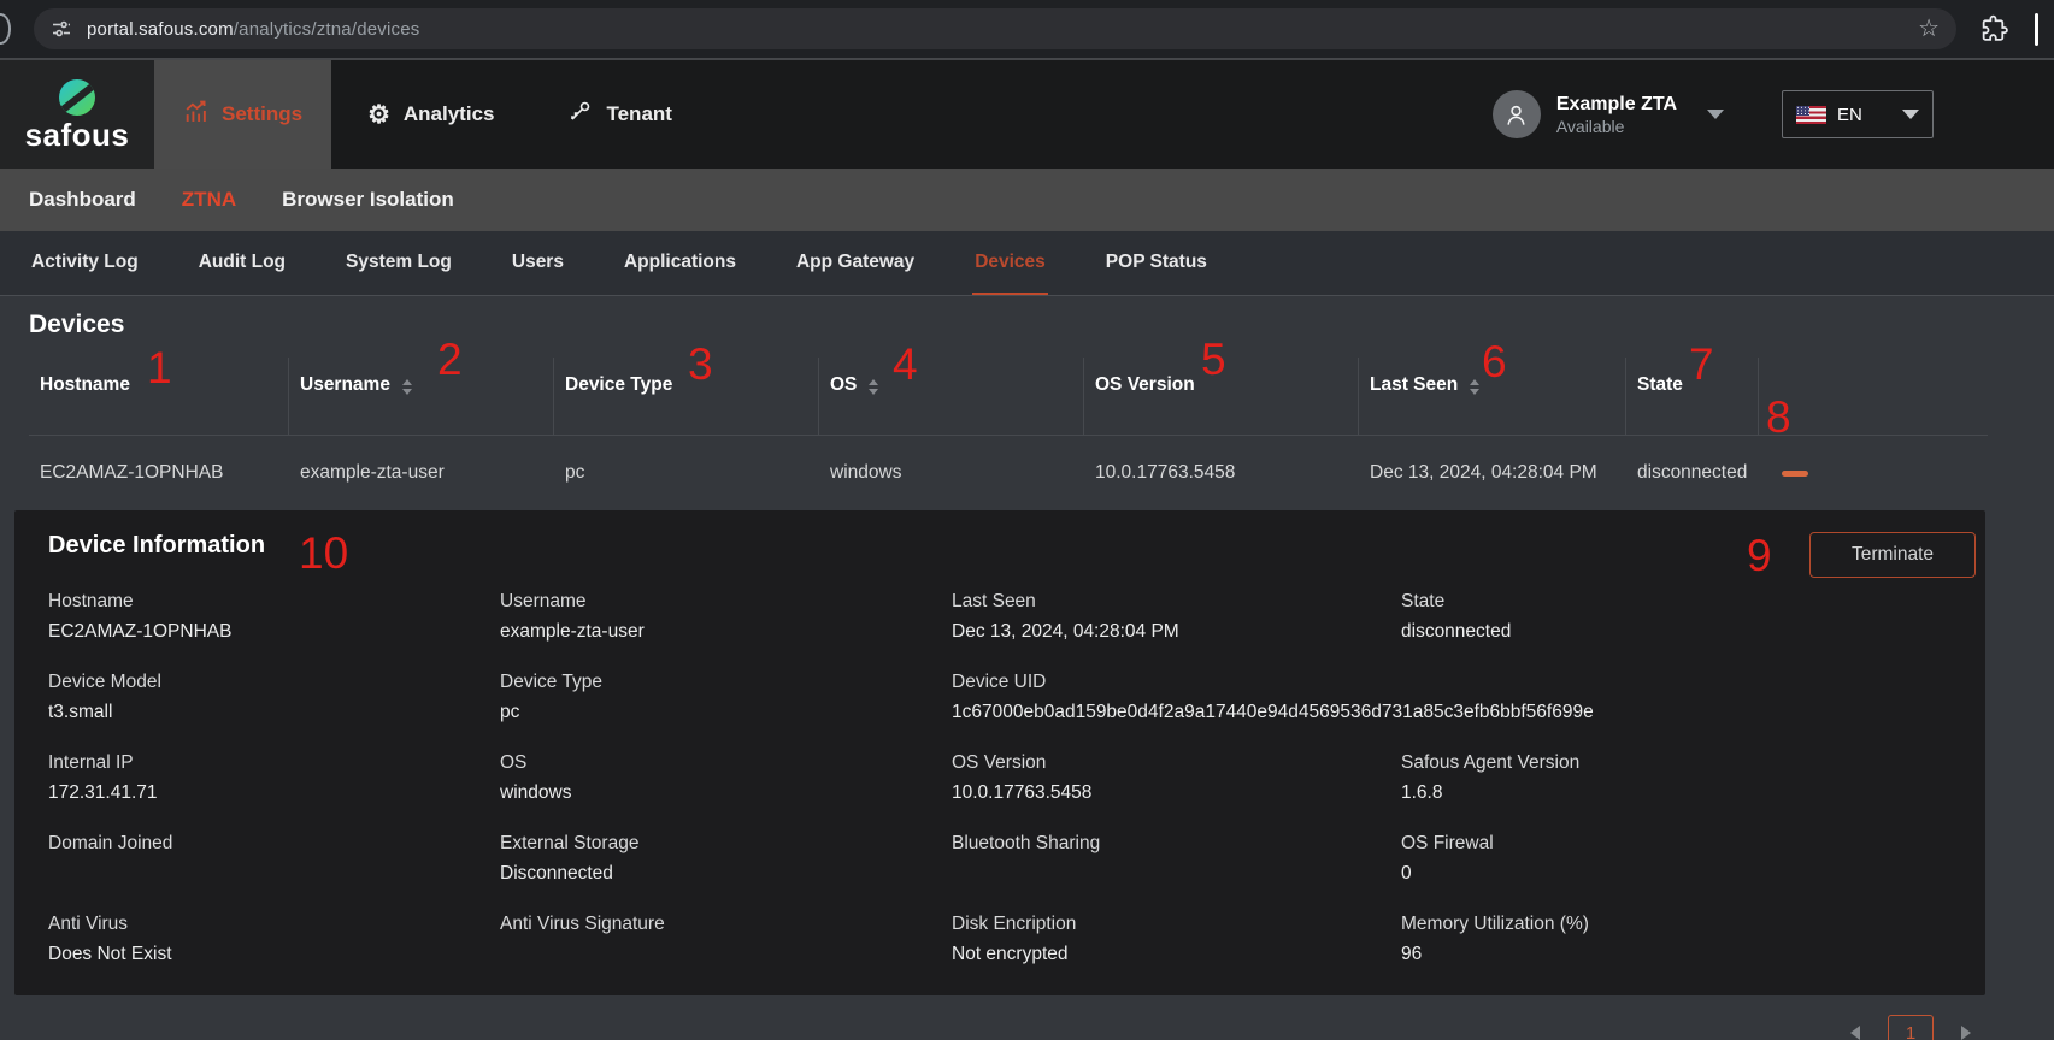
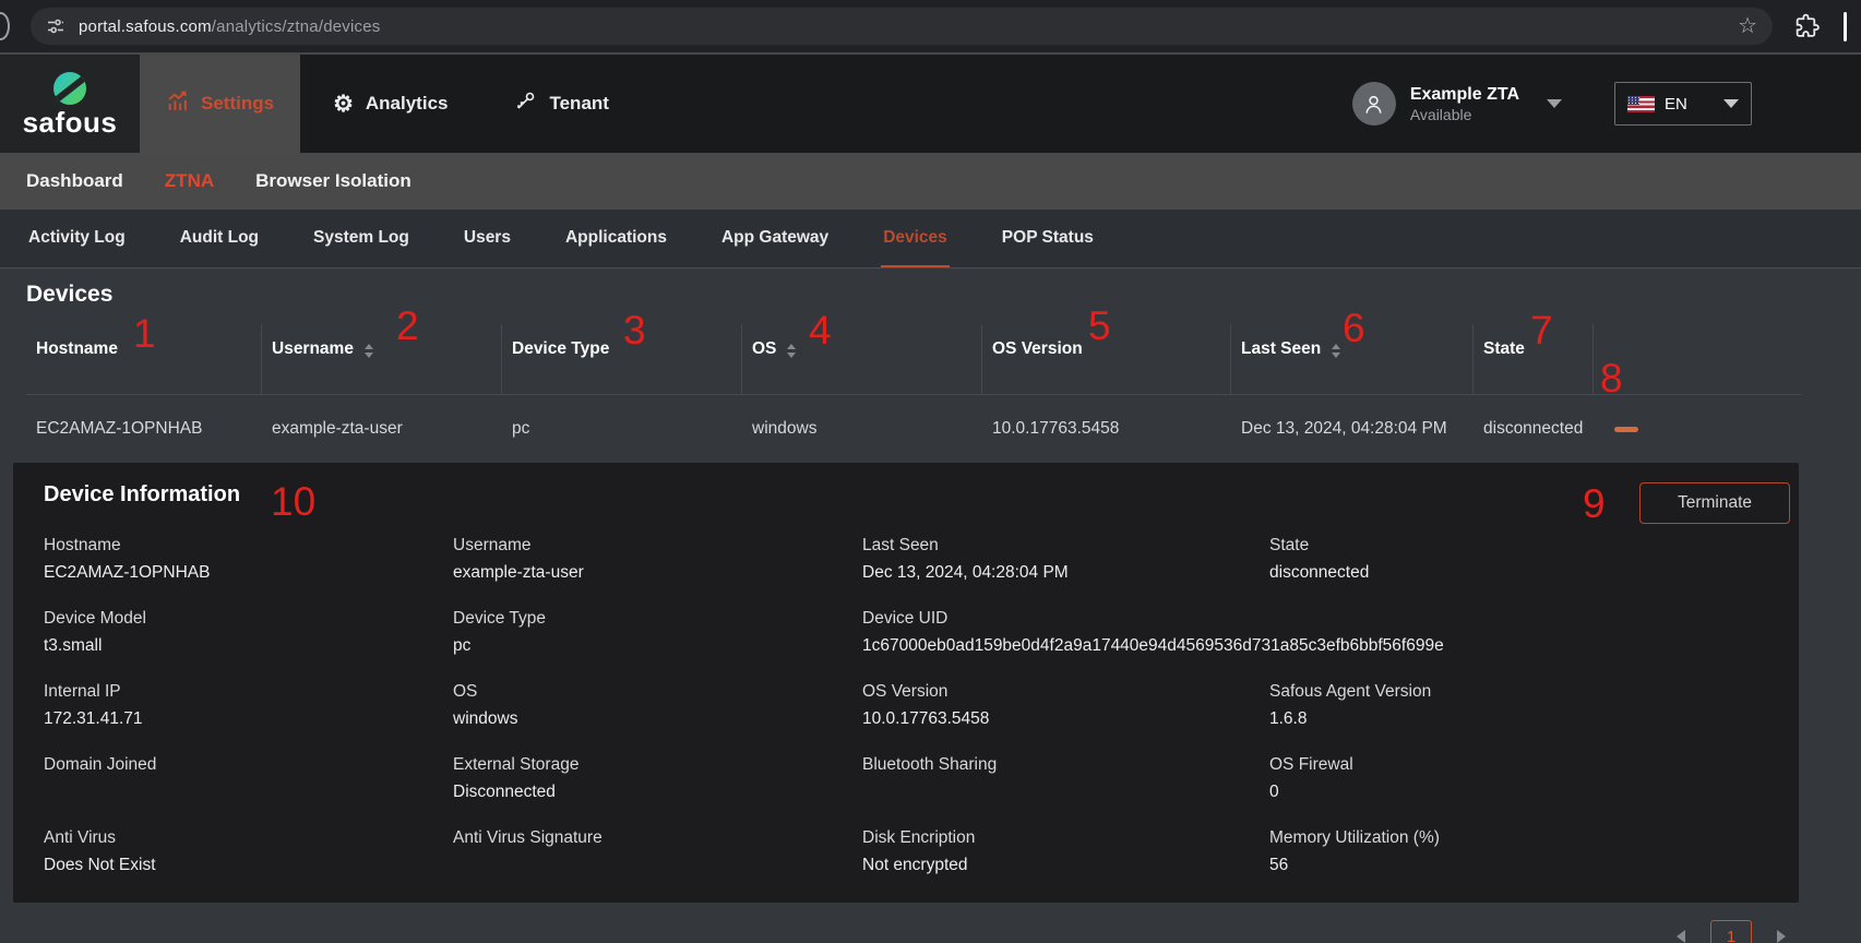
  portal.safous.com/analytics/ztna/devices
  ☆
  safous
  Settings
  ⚙
  Analytics
  Tenant
  Example ZTA
  Available
  EN
  Dashboard
  ZTNA
  Browser Isolation
  Activity Log
  Audit Log
  System Log
  Users
  Applications
  App Gateway
  Devices
  POP Status
  Devices
  Hostname
  Username
  Device Type
  OS
  OS Version
  Last Seen
  State
  EC2AMAZ-1OPNHAB
  example-zta-user
  pc
  windows
  10.0.17763.5458
  Dec 13, 2024, 04:28:04 PM
  disconnected
  Device Information
  Terminate
  Hostname
  EC2AMAZ-1OPNHAB
  Username
  example-zta-user
  Last Seen
  Dec 13, 2024, 04:28:04 PM
  State
  disconnected
  Device Model
  t3.small
  Device Type
  pc
  Device UID
  1c67000eb0ad159be0d4f2a9a17440e94d4569536d731a85c3efb6bbf56f699e
  Internal IP
  172.31.41.71
  OS
  windows
  OS Version
  10.0.17763.5458
  Safous Agent Version
  1.6.8
  Domain Joined
  External Storage
  Disconnected
  Bluetooth Sharing
  OS Firewal
  0
  Anti Virus
  Does Not Exist
  Anti Virus Signature
  Disk Encription
  Not encrypted
  Memory Utilization (%)
- 96
+ 56
  1
  1
  2
  3
  4
  5
  6
  7
  8
  9
  10
